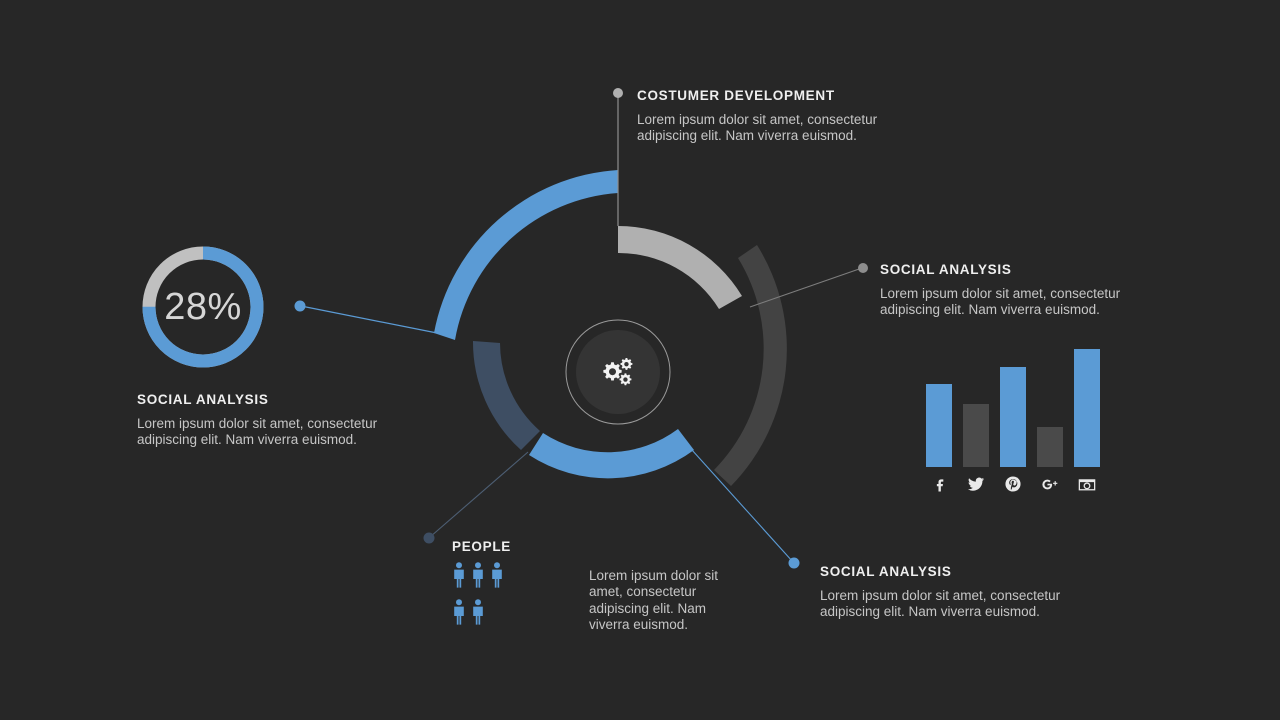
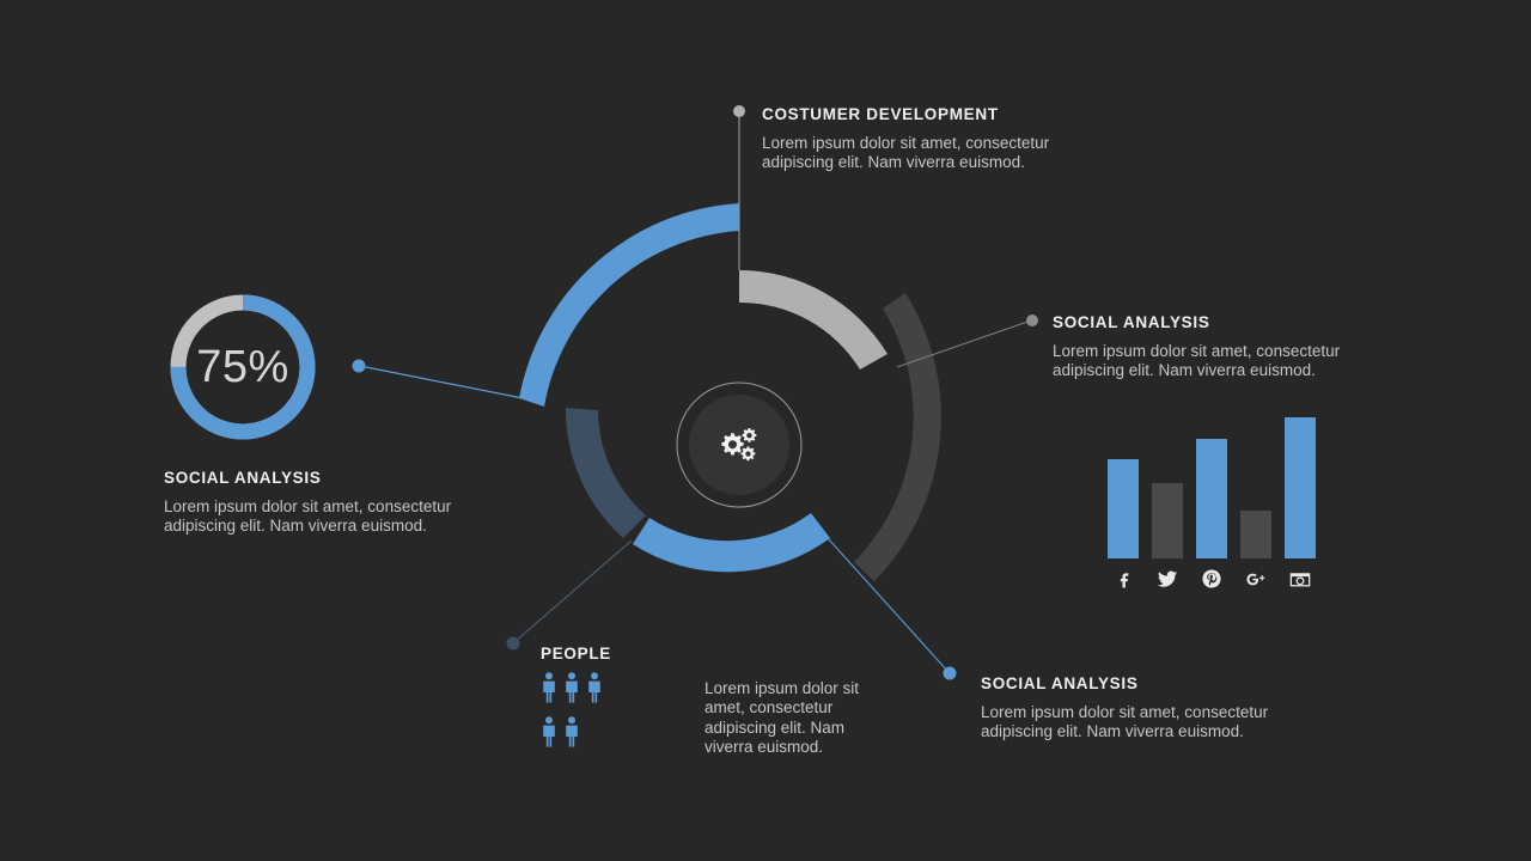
- 28%
+ 75%
  COSTUMER DEVELOPMENT
  Lorem ipsum dolor sit amet, consectetur
  adipiscing elit. Nam viverra euismod.
  SOCIAL ANALYSIS
  Lorem ipsum dolor sit amet, consectetur
  adipiscing elit. Nam viverra euismod.
  SOCIAL ANALYSIS
  Lorem ipsum dolor sit amet, consectetur
  adipiscing elit. Nam viverra euismod.
  PEOPLE
  Lorem ipsum dolor sit
  amet, consectetur
  adipiscing elit. Nam
  viverra euismod.
  SOCIAL ANALYSIS
  Lorem ipsum dolor sit amet, consectetur
  adipiscing elit. Nam viverra euismod.
